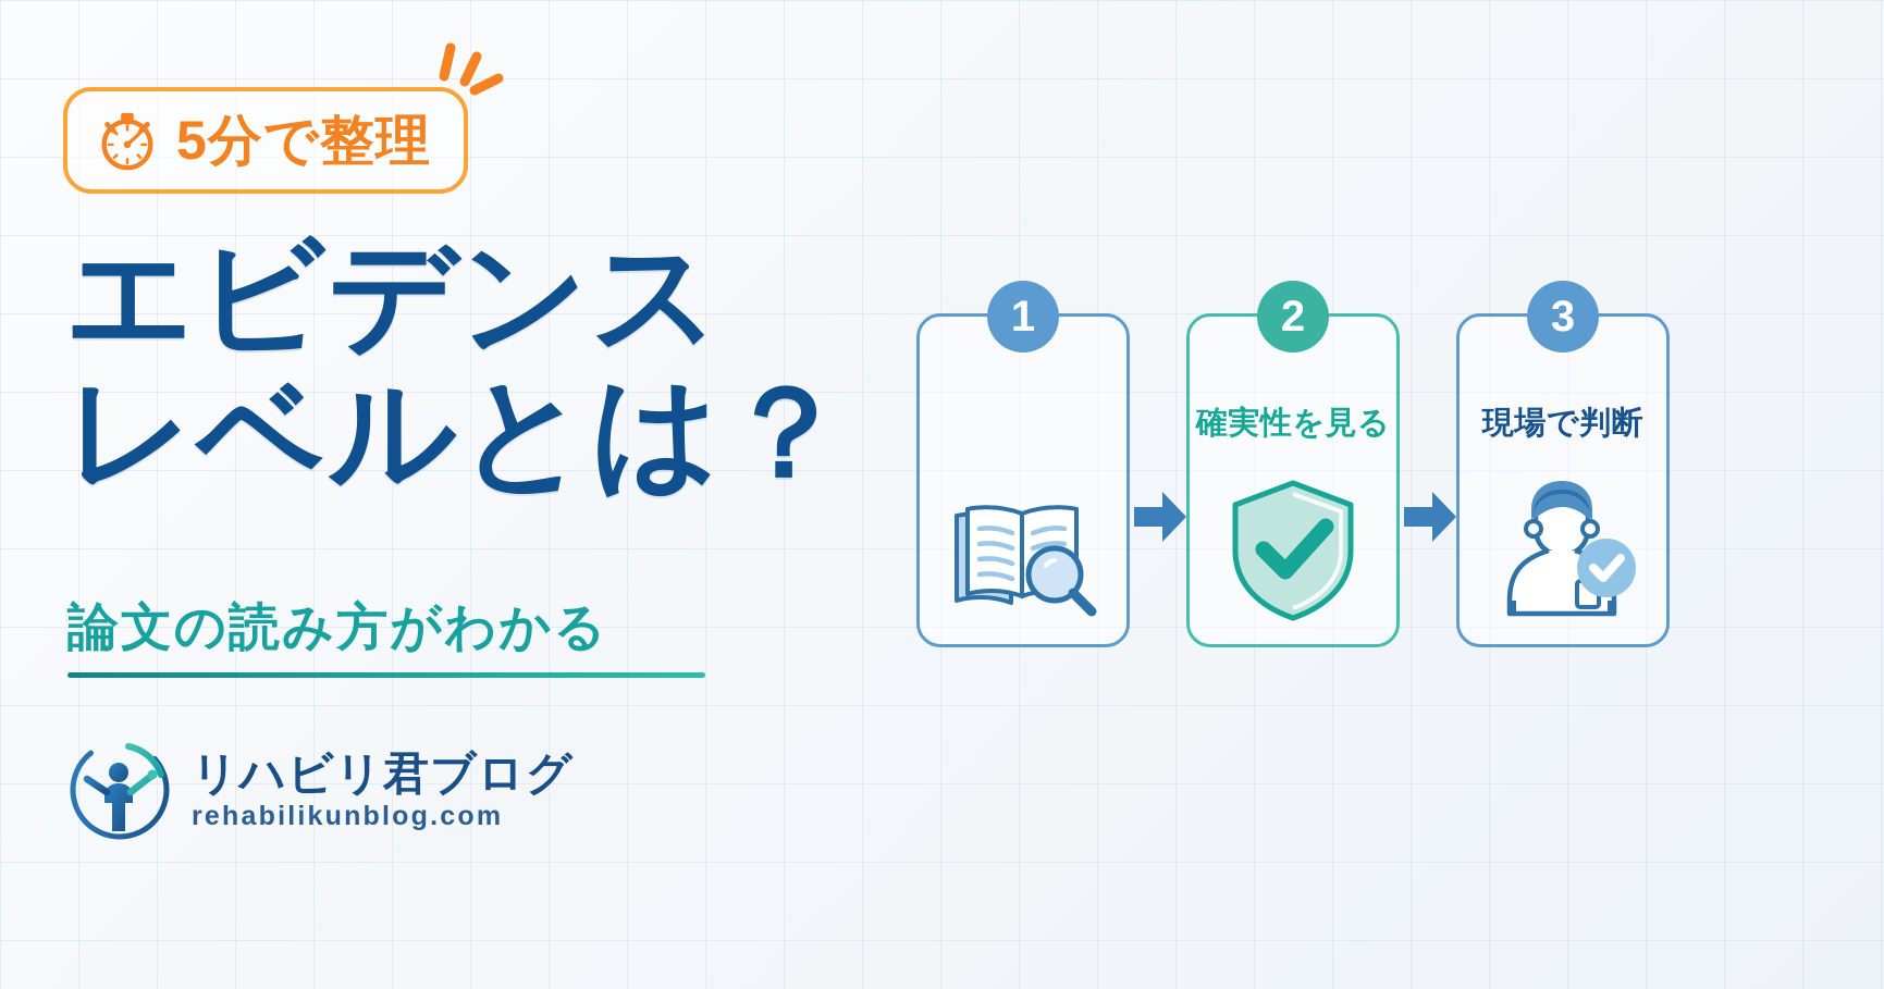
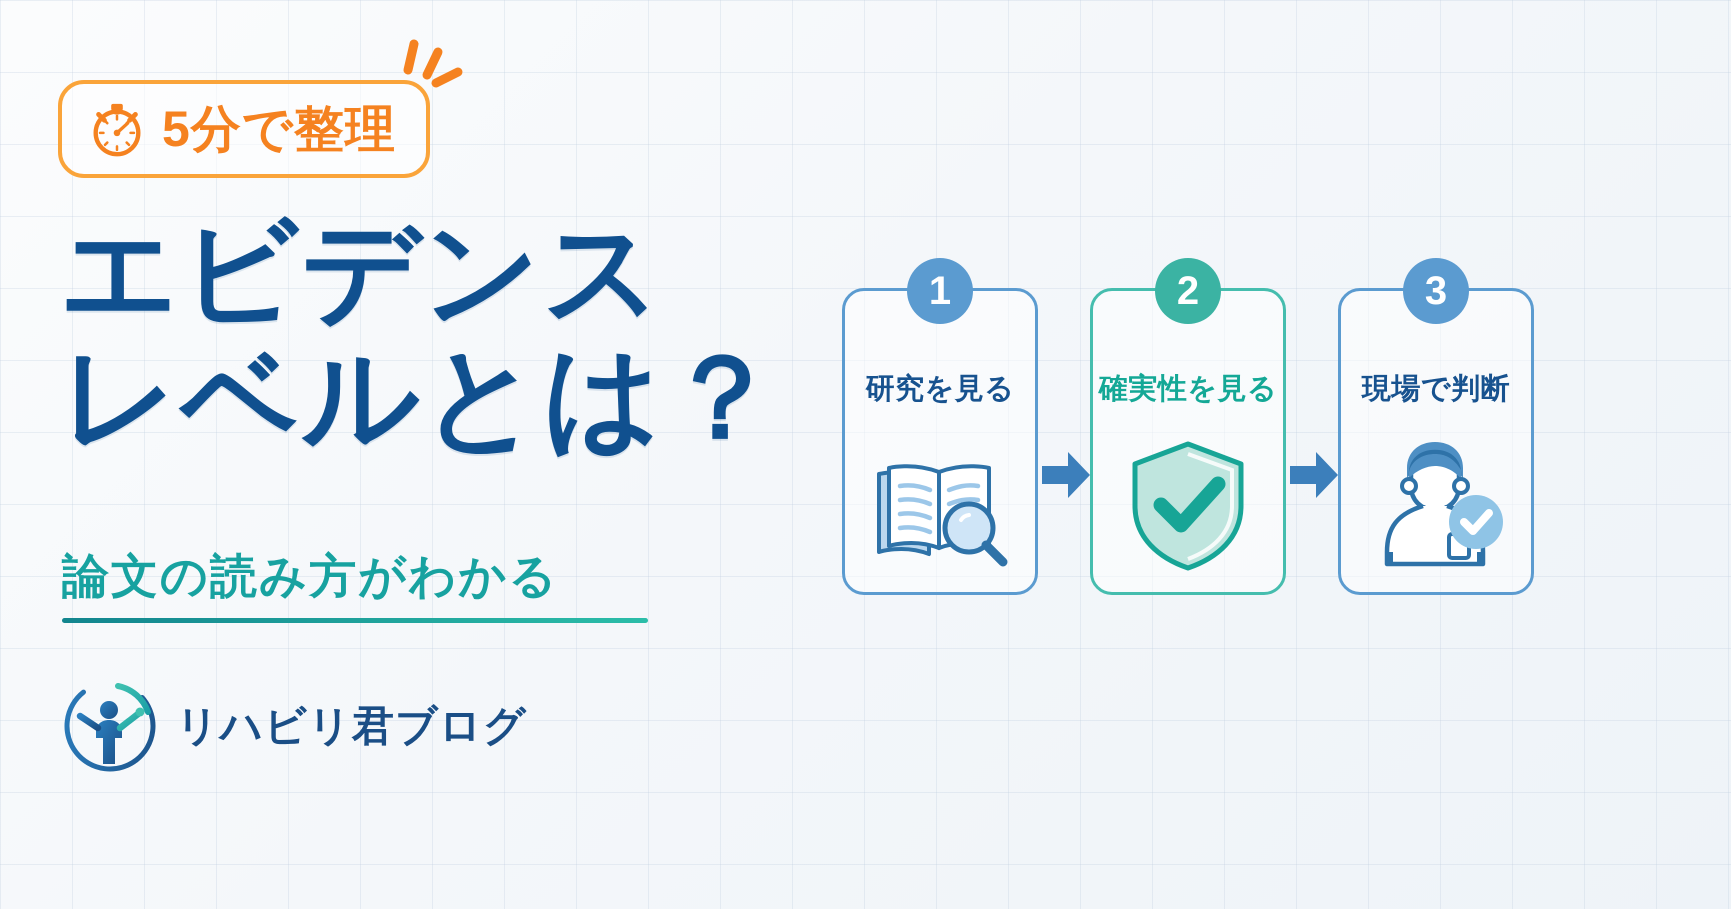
  5分で整理
  エビデンス
  レベルとは？
  論文の読み方がわかる
  リハビリ君ブログ
- rehabilikunblog.com
  1
+ 研究を見る
  2
  確実性を見る
  3
  現場で判断
